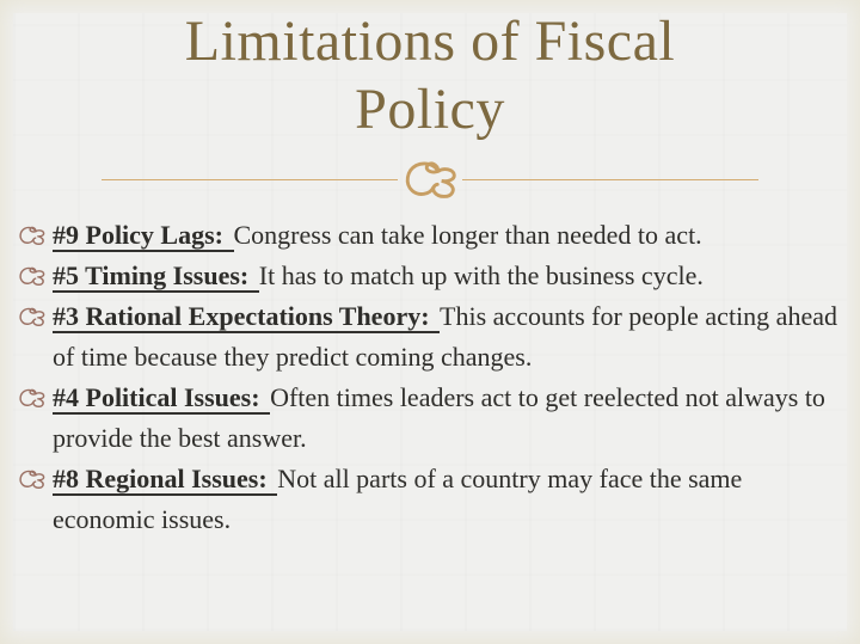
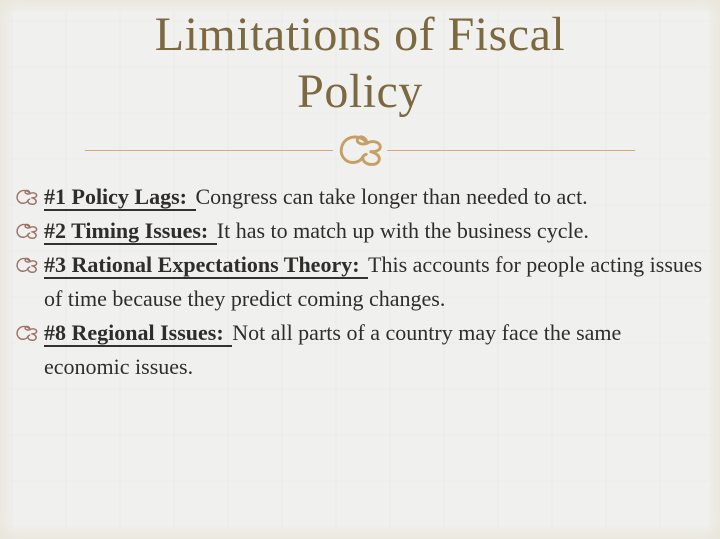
  Limitations of Fiscal
  Policy
- #9 Policy Lags: Congress can take longer than needed to act.
+ #1 Policy Lags: Congress can take longer than needed to act.
- #5 Timing Issues: It has to match up with the business cycle.
+ #2 Timing Issues: It has to match up with the business cycle.
- #3 Rational Expectations Theory: This accounts for people acting ahead of time because they predict coming changes.
+ #3 Rational Expectations Theory: This accounts for people acting issues of time because they predict coming changes.
- #4 Political Issues: Often times leaders act to get reelected not always to provide the best answer.
  #8 Regional Issues: Not all parts of a country may face the same economic issues.
